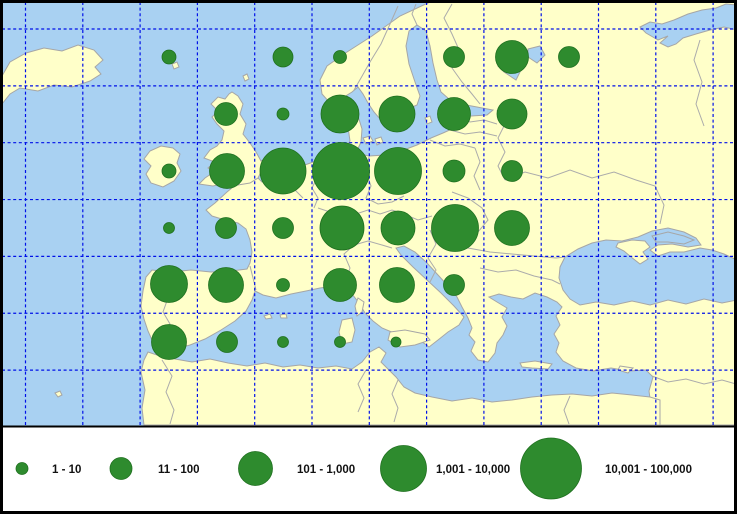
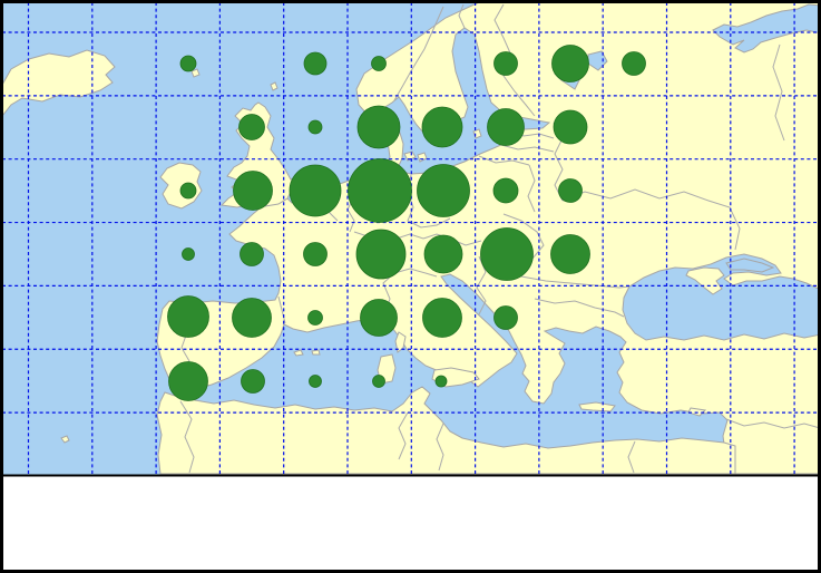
- 1 - 10
- 11 - 100
- 101 - 1,000
- 1,001 - 10,000
- 10,001 - 100,000
